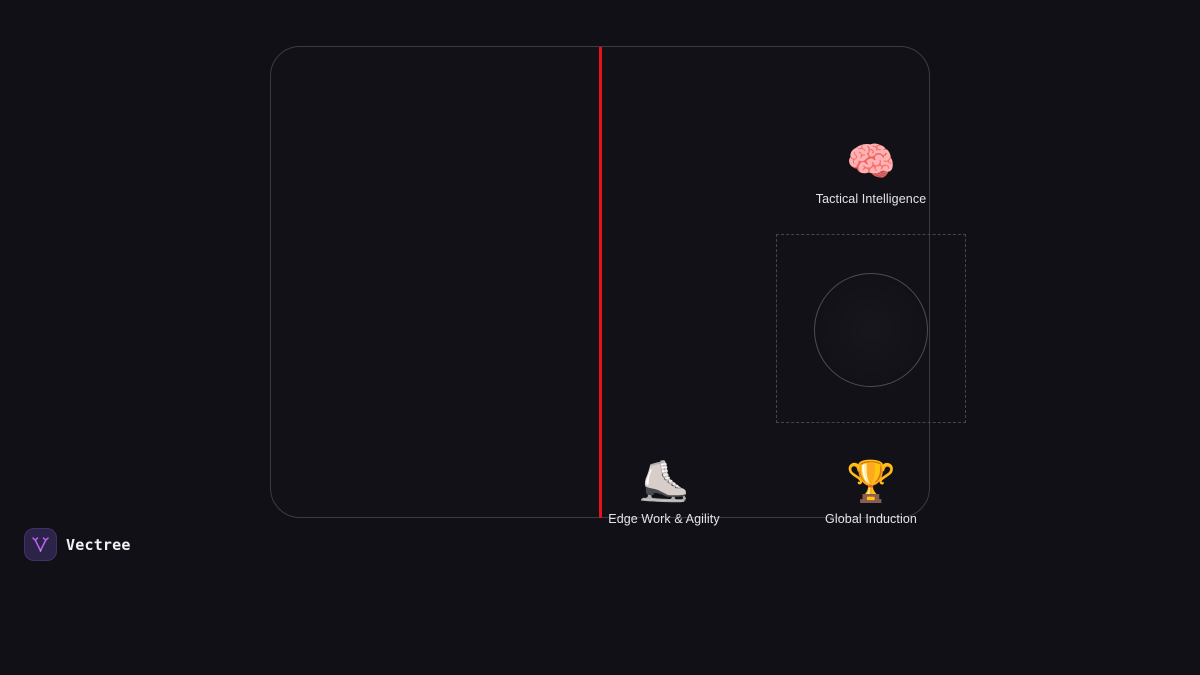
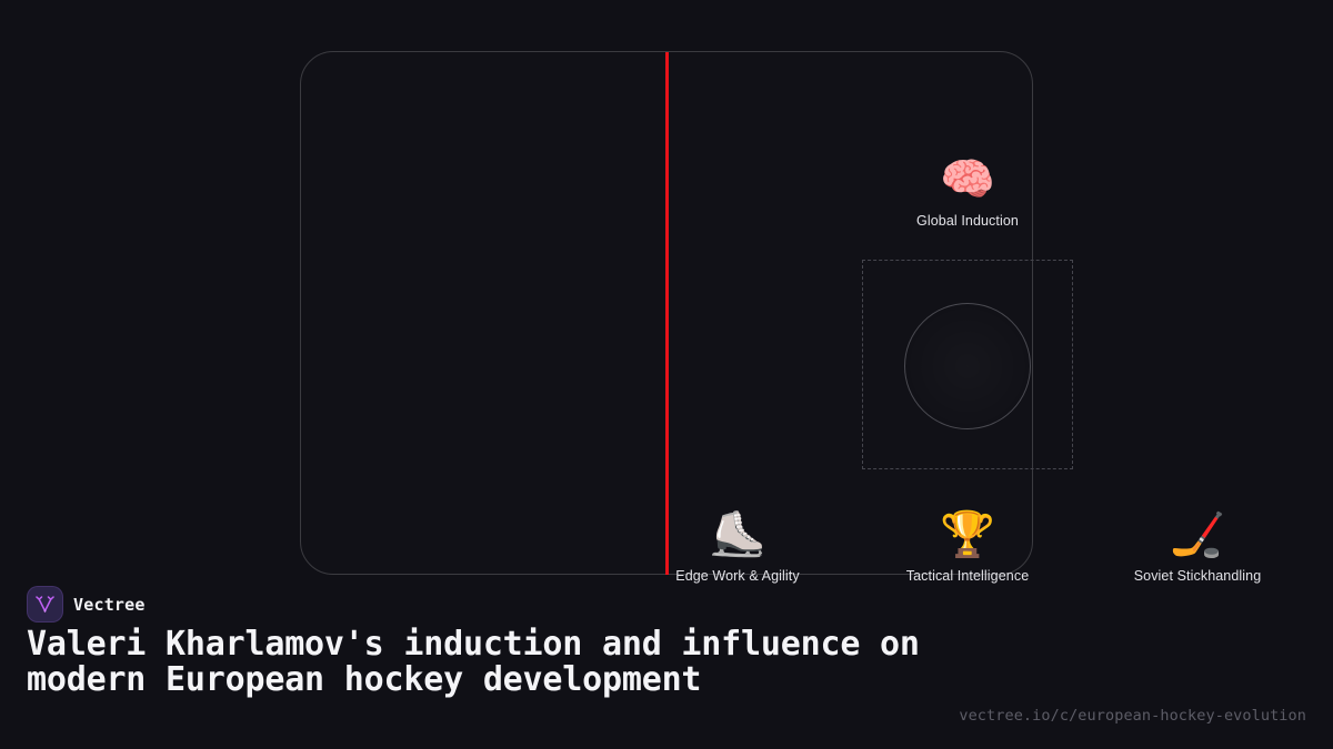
  🧠
- Tactical Intelligence
+ Global Induction
  ⛸️
  Edge Work & Agility
  🏆
- Global Induction
+ Tactical Intelligence
+ 🏒
+ Soviet Stickhandling
  Vectree
+ Valeri Kharlamov's induction and influence on modern European hockey development
+ vectree.io/c/european-hockey-evolution
